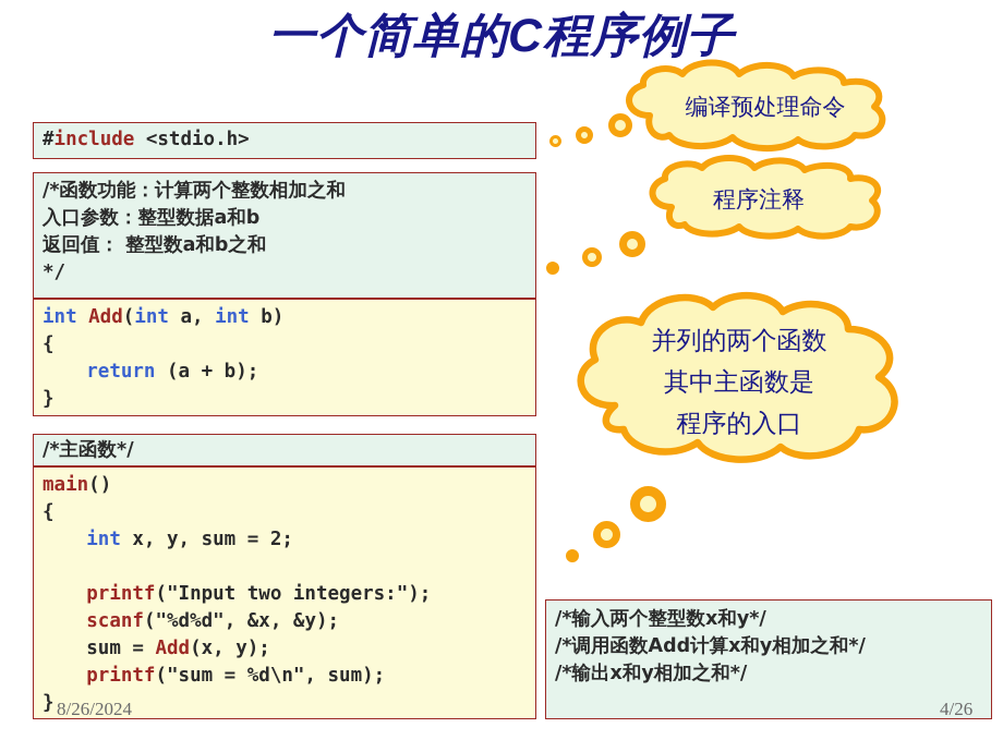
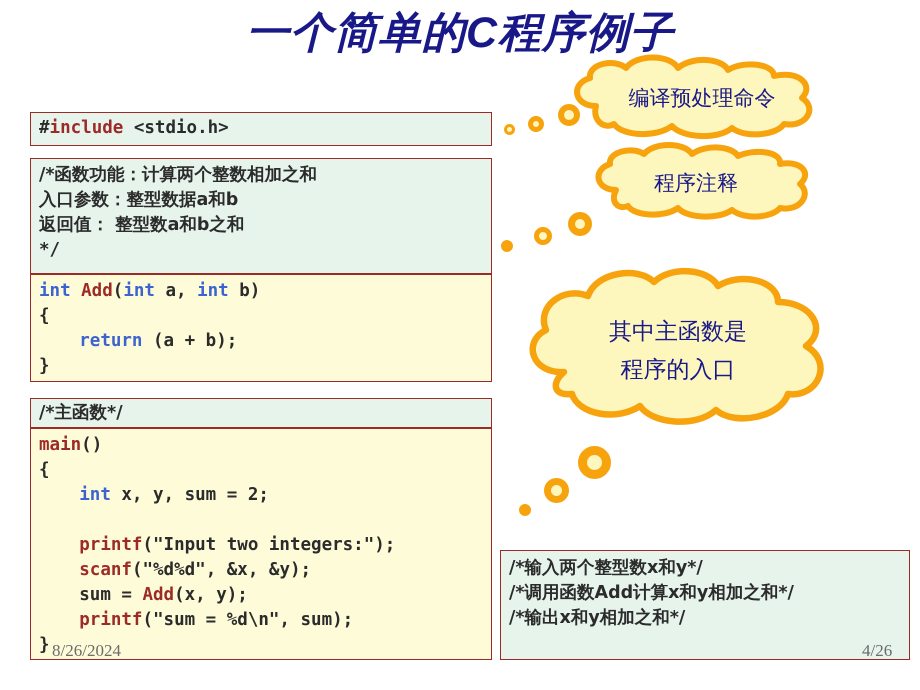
  一个简单的C程序例子
  #include <stdio.h>
  /*函数功能：计算两个整数相加之和
  入口参数：整型数据a和b
  返回值： 整型数a和b之和
  */
  int Add(int a, int b)
  {
  return (a + b);
  }
  /*主函数*/
  main()
  {
  int x, y, sum = 2;
  printf("Input two integers:");
  scanf("%d%d", &x, &y);
  sum = Add(x, y);
  printf("sum = %d\n", sum);
  }
  /*输入两个整型数x和y*/
  /*调用函数Add计算x和y相加之和*/
  /*输出x和y相加之和*/
  8/26/2024
  4/26
  编译预处理命令
  程序注释
- 并列的两个函数
  其中主函数是
  程序的入口
